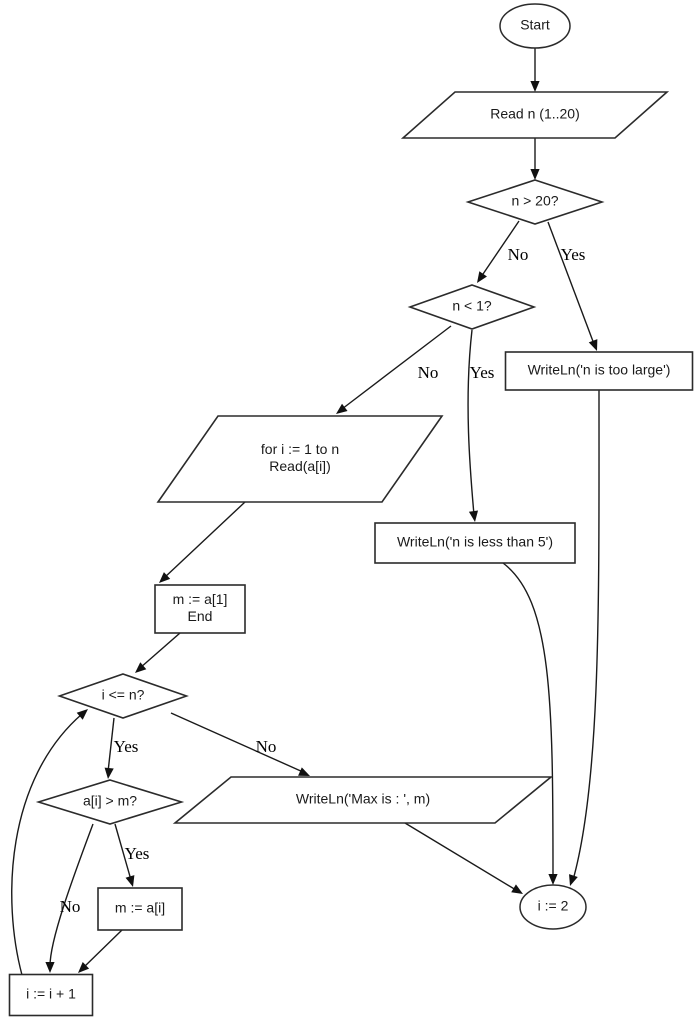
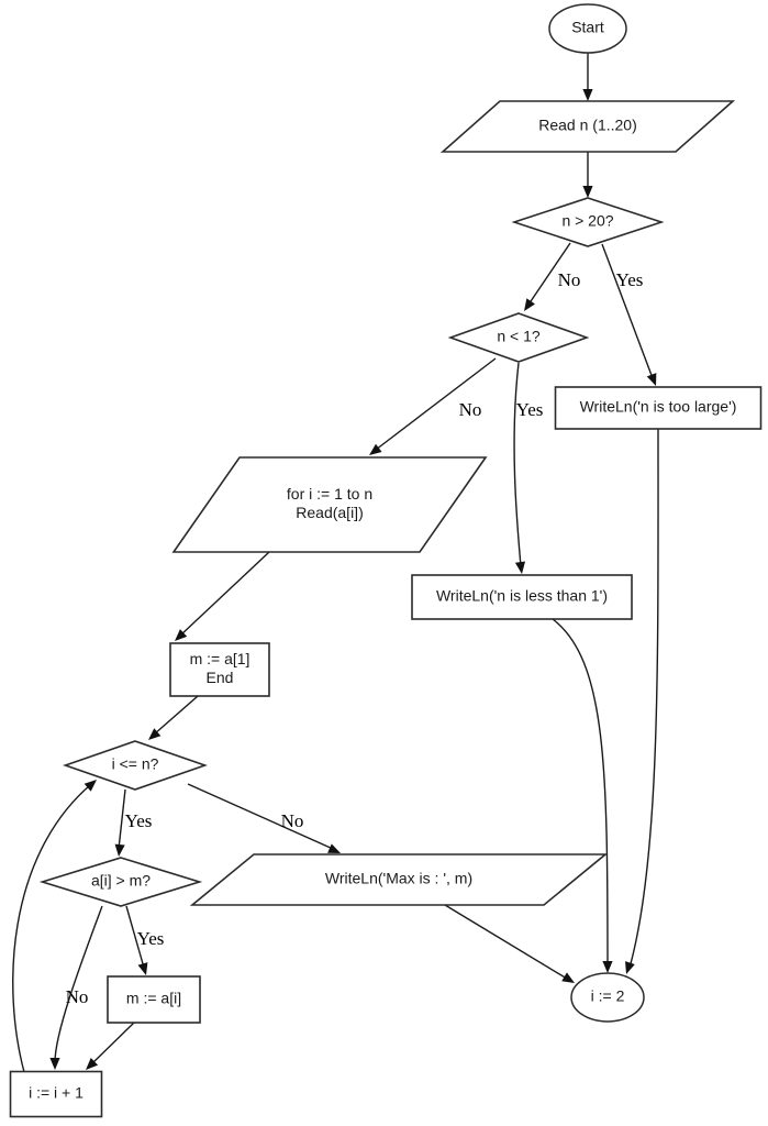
  Start
  Read n (1..20)
  n > 20?
  n < 1?
  WriteLn('n is too large')
  for i := 1 to n
  Read(a[i])
- WriteLn('n is less than 5')
+ WriteLn('n is less than 1')
  m := a[1]
  End
  i <= n?
  WriteLn('Max is : ', m)
  a[i] > m?
  m := a[i]
  i := 2
  i := i + 1
  No
  Yes
  No
  Yes
  Yes
  No
  Yes
  No
